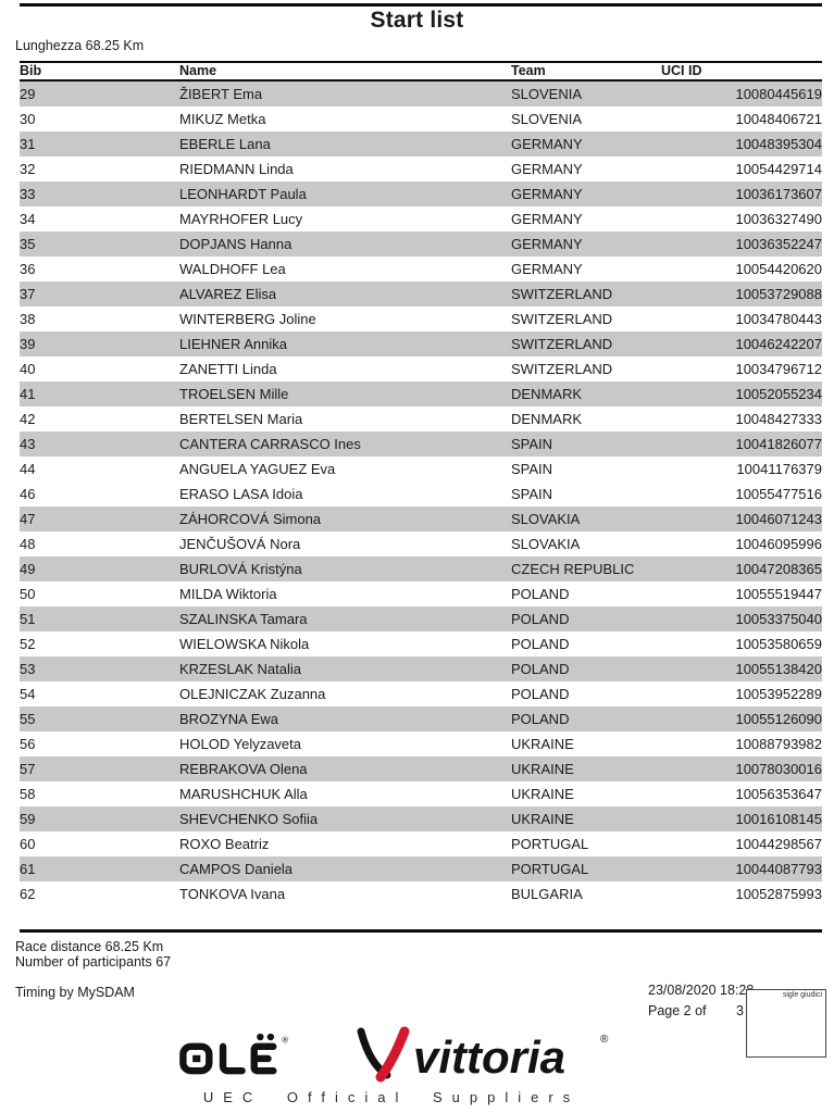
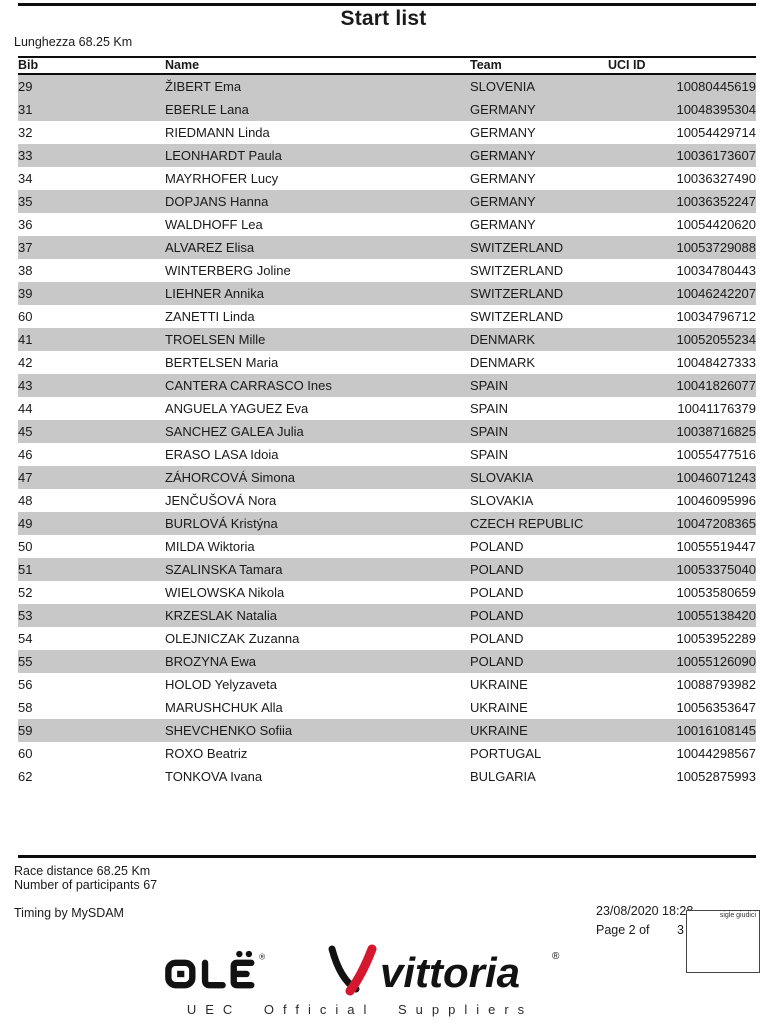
  Start list
  Lunghezza 68.25 Km
  Bib	Name	Team	UCI ID
  29	ŽIBERT Ema	SLOVENIA	10080445619
- 30	MIKUZ Metka	SLOVENIA	10048406721
  31	EBERLE Lana	GERMANY	10048395304
  32	RIEDMANN Linda	GERMANY	10054429714
  33	LEONHARDT Paula	GERMANY	10036173607
  34	MAYRHOFER Lucy	GERMANY	10036327490
  35	DOPJANS Hanna	GERMANY	10036352247
  36	WALDHOFF Lea	GERMANY	10054420620
  37	ALVAREZ Elisa	SWITZERLAND	10053729088
  38	WINTERBERG Joline	SWITZERLAND	10034780443
  39	LIEHNER Annika	SWITZERLAND	10046242207
- 40	ZANETTI Linda	SWITZERLAND	10034796712
+ 60	ZANETTI Linda	SWITZERLAND	10034796712
  41	TROELSEN Mille	DENMARK	10052055234
  42	BERTELSEN Maria	DENMARK	10048427333
  43	CANTERA CARRASCO Ines	SPAIN	10041826077
  44	ANGUELA YAGUEZ Eva	SPAIN	10041176379
+ 45	SANCHEZ GALEA Julia	SPAIN	10038716825
  46	ERASO LASA Idoia	SPAIN	10055477516
  47	ZÁHORCOVÁ Simona	SLOVAKIA	10046071243
  48	JENČUŠOVÁ Nora	SLOVAKIA	10046095996
  49	BURLOVÁ Kristýna	CZECH REPUBLIC	10047208365
  50	MILDA Wiktoria	POLAND	10055519447
  51	SZALINSKA Tamara	POLAND	10053375040
  52	WIELOWSKA Nikola	POLAND	10053580659
  53	KRZESLAK Natalia	POLAND	10055138420
  54	OLEJNICZAK Zuzanna	POLAND	10053952289
  55	BROZYNA Ewa	POLAND	10055126090
  56	HOLOD Yelyzaveta	UKRAINE	10088793982
- 57	REBRAKOVA Olena	UKRAINE	10078030016
  58	MARUSHCHUK Alla	UKRAINE	10056353647
  59	SHEVCHENKO Sofiia	UKRAINE	10016108145
  60	ROXO Beatriz	PORTUGAL	10044298567
- 61	CAMPOS Daniela	PORTUGAL	10044087793
  62	TONKOVA Ivana	BULGARIA	10052875993
  Race distance 68.25 Km
  Number of participants 67
  Timing by MySDAM
  23/08/2020 18:2
  Page 2 of
  3
  ®
  vittoria
  ®
  UEC Official Suppliers
